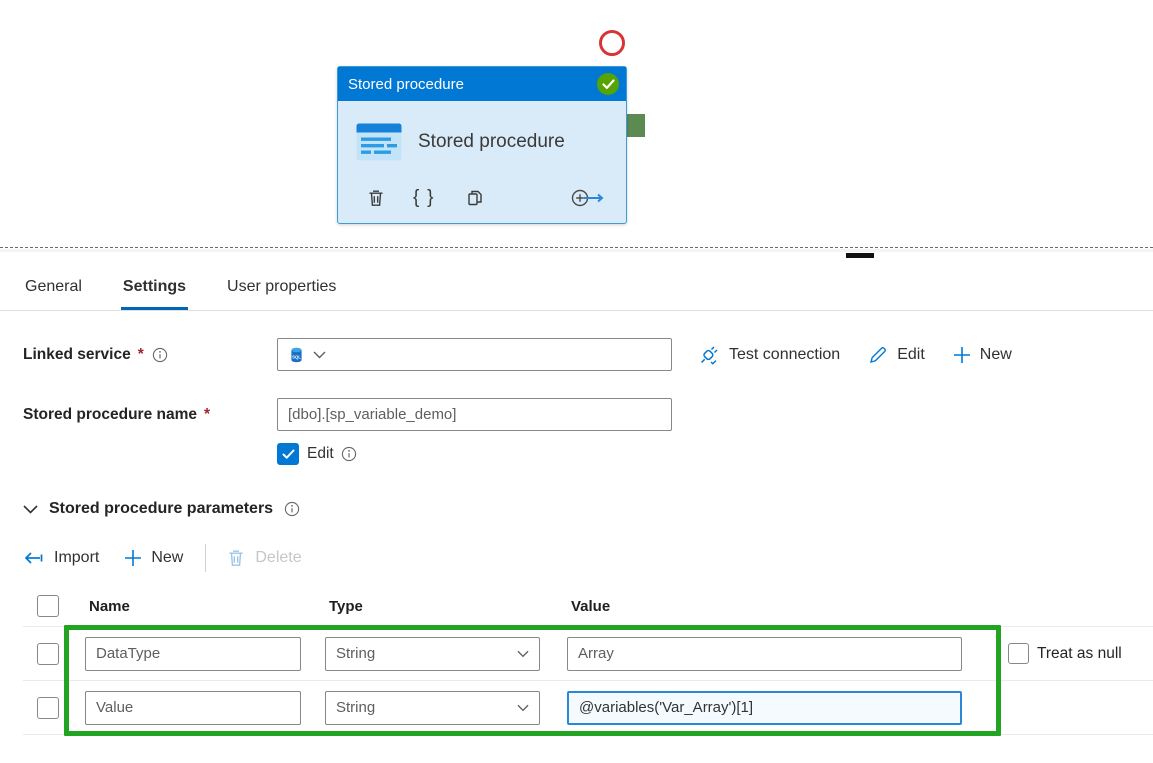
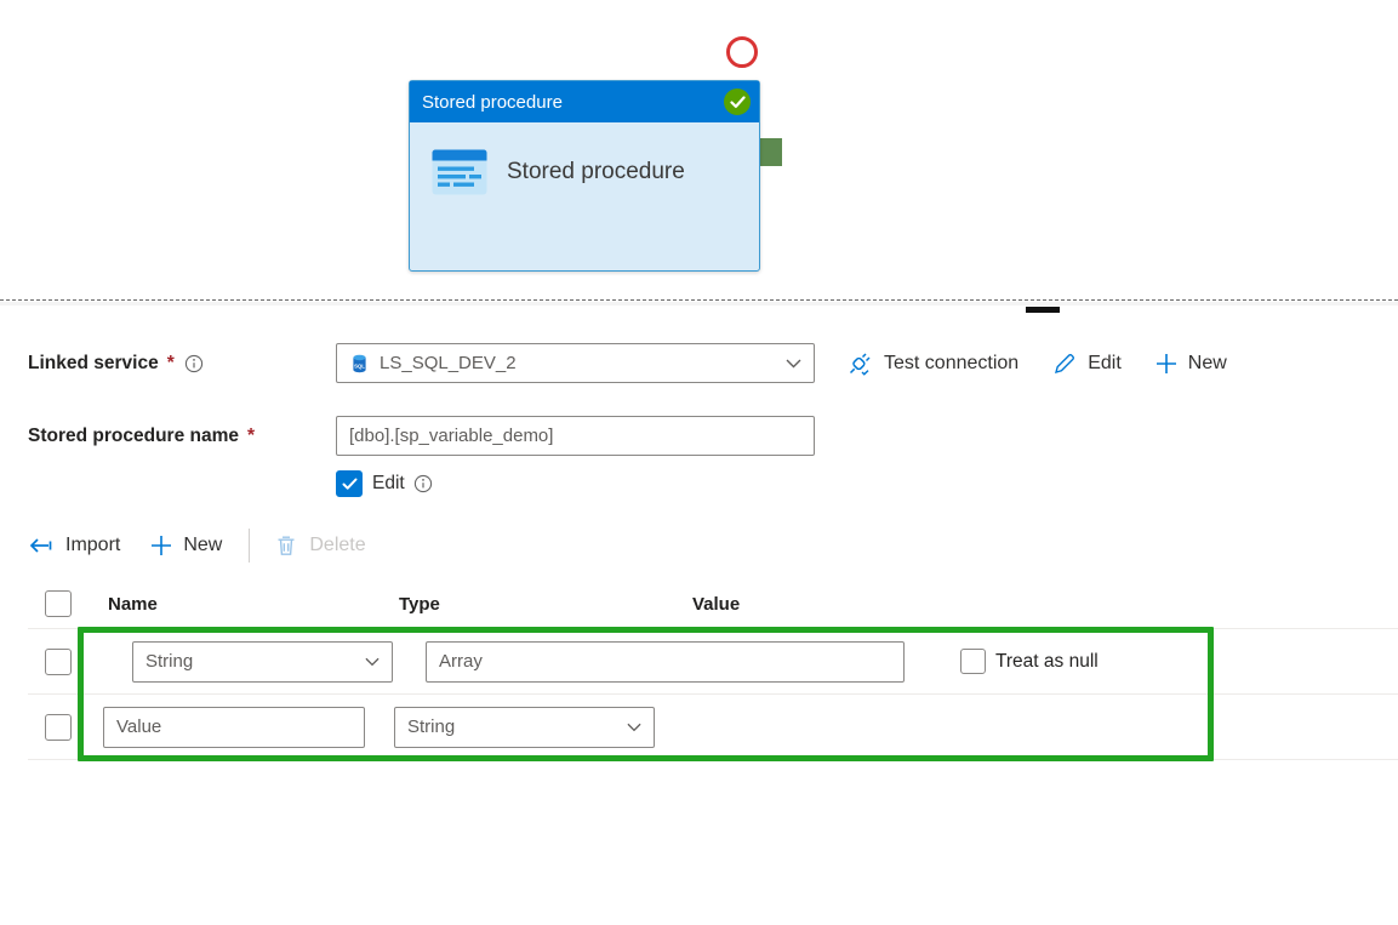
  Stored procedure
  Stored procedure
- { }
- General
- Settings
- User properties
  Linked service
  *
+ LS_SQL_DEV_2
  Test connection
  Edit
  New
  Stored procedure name
  *
  [dbo].[sp_variable_demo]
  Edit
- Stored procedure parameters
  Import
  New
  Delete
  Name
  Type
  Value
- DataType
  String
  Array
  Treat as null
  Value
  String
- @variables('Var_Array')[1]
